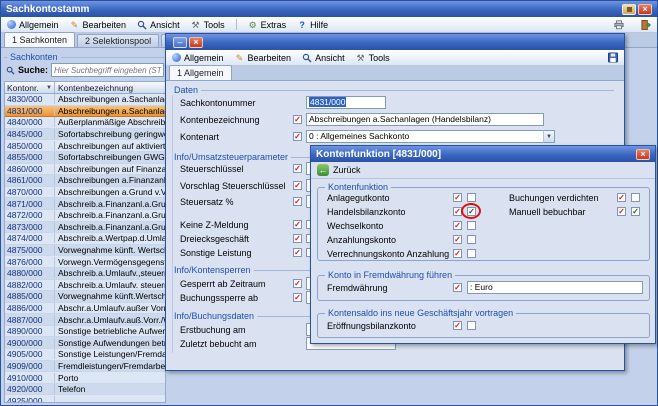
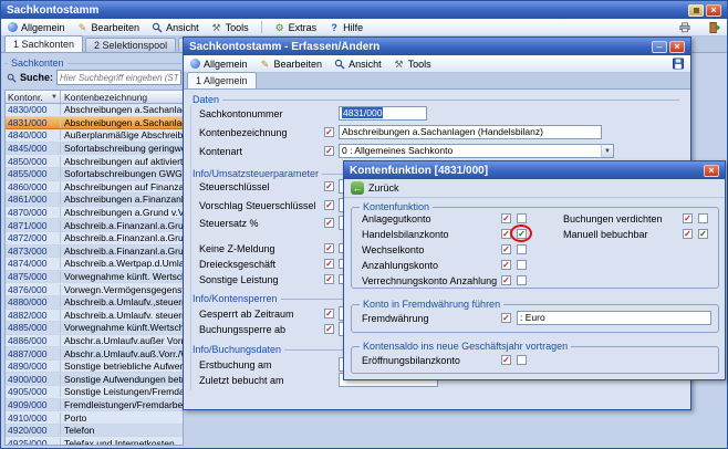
  Sachkontostamm
  ×
  Allgemein
  ✎
  Bearbeiten
  Ansicht
  ⚒
  Tools
  ⚙
  Extras
  ?
  Hilfe
  1 Sachkonten
  2 Selektionspool
  Sachkonten
  Suche:
  Hier Suchbegriff eingeben (ST
  Kontonr.
  Kontenbezeichnung
  4830/000
  Abschreibungen a.Sachanla
  4831/000
  Abschreibungen a.Sachanla
  4840/000
  Außerplanmäßige Abschreib
  4845/000
  Sofortabschreibung geringw
  4850/000
  Abschreibungen auf aktivier
  4855/000
  Sofortabschreibungen GWG
  4860/000
  Abschreibungen auf Finanza
  4861/000
  Abschreibungen a.Finanzan
  4870/000
  Abschreibungen a.Grund v.V
  4871/000
  Abschreib.a.Finanzanl.a.Gru
  4872/000
  Abschreib.a.Finanzanl.a.Gru
  4873/000
  Abschreib.a.Finanzanl.a.Gru
  4874/000
  Abschreib.a.Wertpap.d.Uml
  4875/000
  Vorwegnahme künft. Wertsc
  4876/000
  Vorwegn.Vermögensgegens
  4880/000
  Abschreib.a.Umlaufv.,steuer
  4882/000
  Abschreib.a.Umlaufv. steuer
  4885/000
  Vorwegnahme künft.Wertsc
  4886/000
  Abschr.a.Umlaufv.außer Vor
  4887/000
  Abschr.a.Umlaufv.auß.Vorr./
  4890/000
  Sonstige betriebliche Aufwe
  4900/000
  Sonstige Aufwendungen bet
  4905/000
  Sonstige Leistungen/Fremd
  4909/000
  Fremdleistungen/Fremdarbe
  4910/000
  Porto
  4920/000
  Telefon
  4925/000
+ Telefax und Internetkosten
+ Sachkontostamm - Erfassen/Ändern
  –
  ×
  Allgemein
  ✎
  Bearbeiten
  Ansicht
  ⚒
  Tools
  1 Allgemein
  Daten
  Sachkontonummer
  4831/000
  Kontenbezeichnung
  Abschreibungen a.Sachanlagen (Handelsbilanz)
  Kontenart
  0 : Allgemeines Sachkonto
  Info/Umsatzsteuerparameter
  Steuerschlüssel
  Vorschlag Steuerschlüssel
  Steuersatz %
  Keine Z-Meldung
  Dreiecksgeschäft
  Sonstige Leistung
  Info/Kontensperren
  Gesperrt ab Zeitraum
  Buchungssperre ab
  Info/Buchungsdaten
  Erstbuchung am
  Zuletzt bebucht am
  Kontenfunktion [4831/000]
  ×
  ←
  Zurück
  Kontenfunktion
  Anlagegutkonto
  Handelsbilanzkonto
  Wechselkonto
  Anzahlungskonto
  Verrechnungskonto Anzahlung
  Buchungen verdichten
  Manuell bebuchbar
  Konto in Fremdwährung führen
  Fremdwährung
  : Euro
  Kontensaldo ins neue Geschäftsjahr vortragen
  Eröffnungsbilanzkonto
